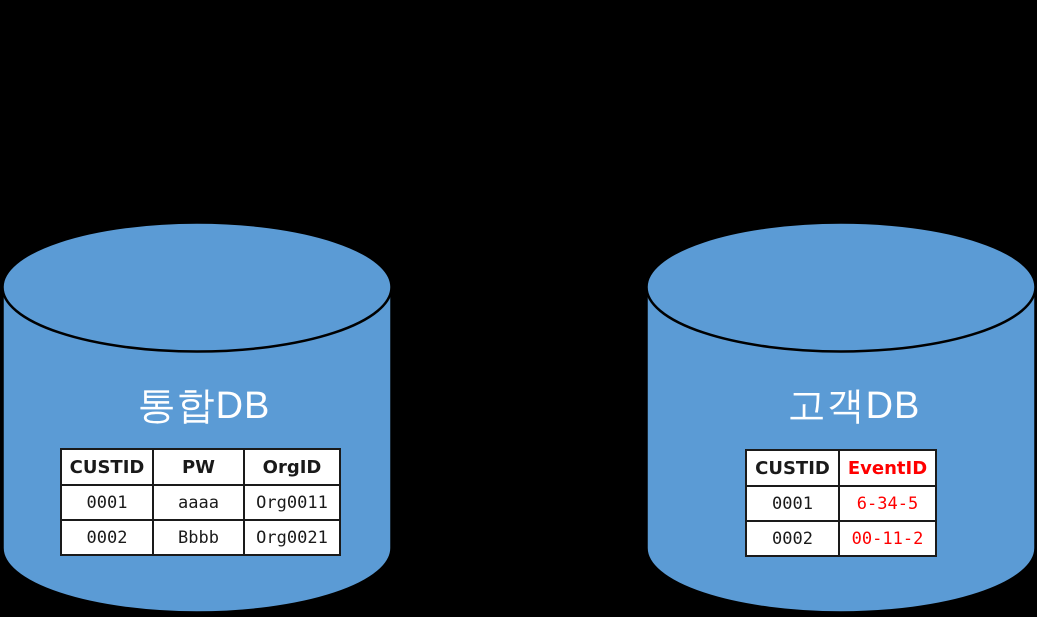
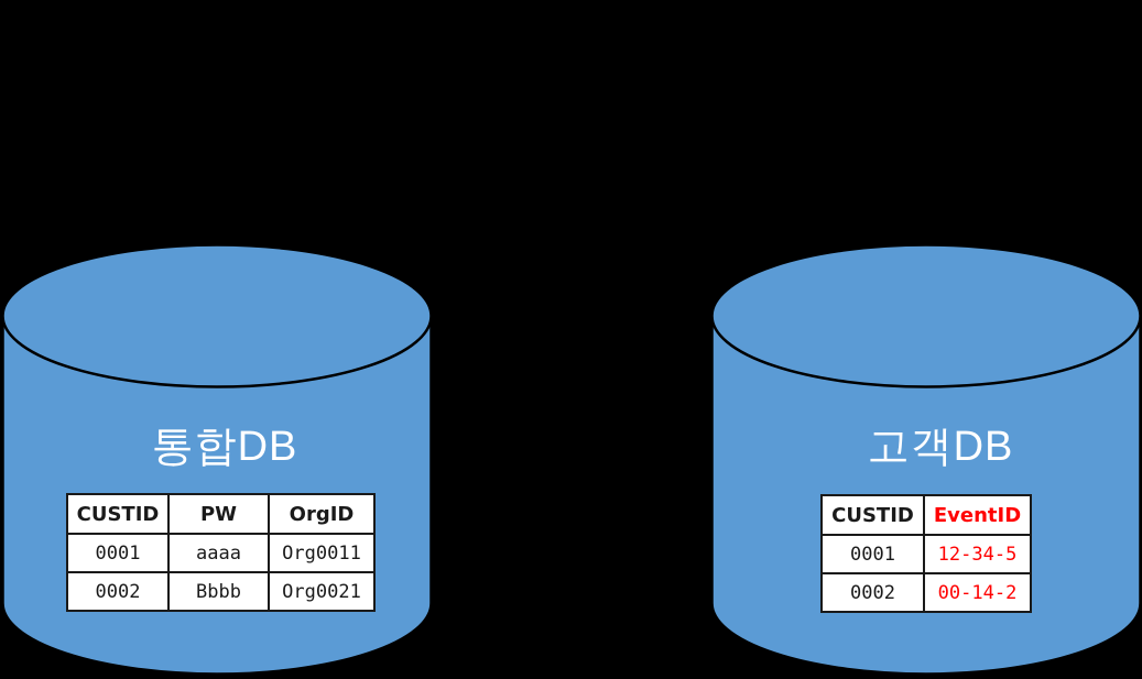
  통합DB
  고객DB
  CUSTID	PW	OrgID
  0001	aaaa	Org0011
  0002	Bbbb	Org0021
  CUSTID	EventID
- 0001	6-34-5
+ 0001	12-34-5
- 0002	00-11-2
+ 0002	00-14-2
